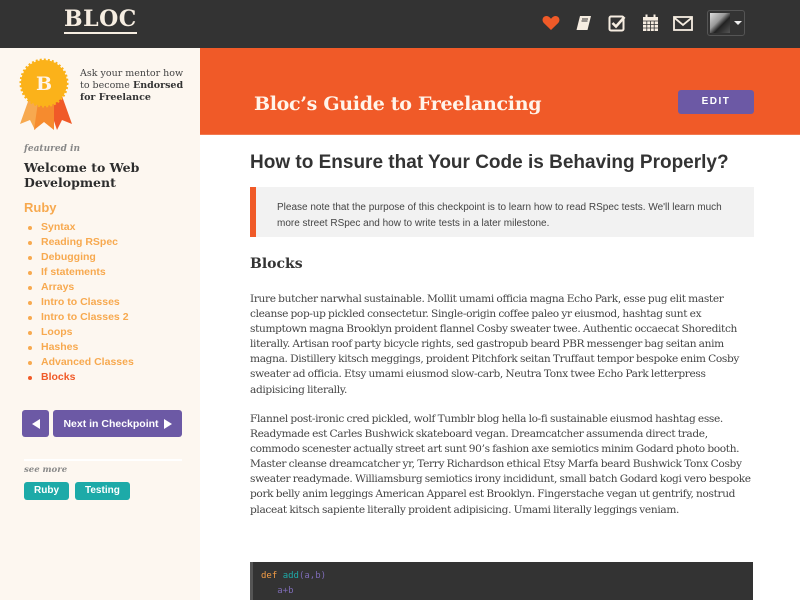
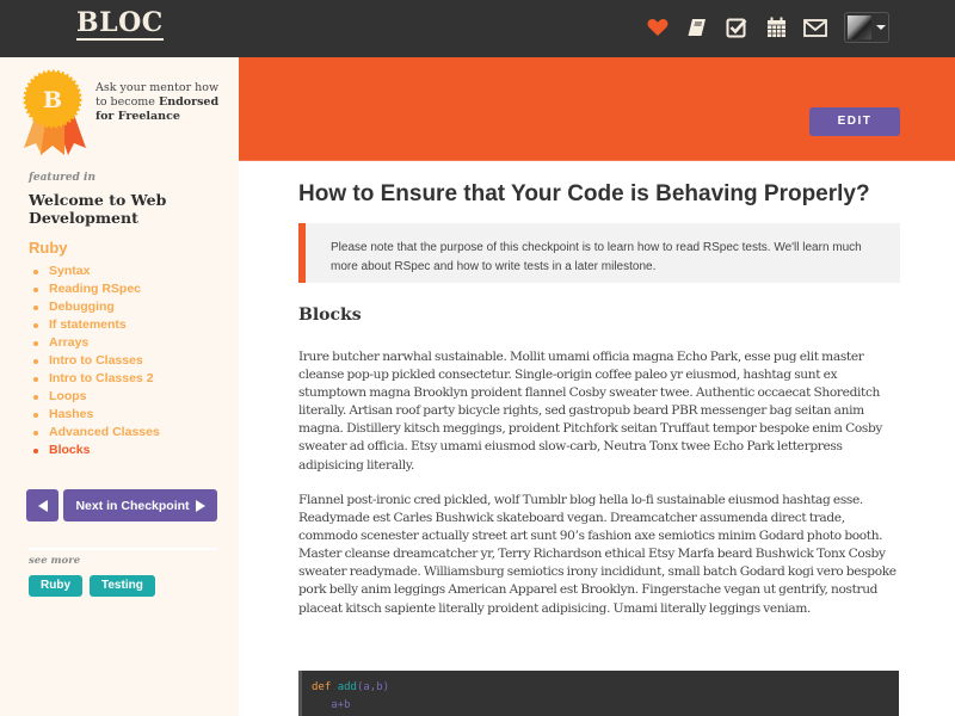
  BLOC
  B
  Ask your mentor how to become Endorsed for Freelance
  featured in
  Welcome to Web Development
  Ruby
  Syntax
  Reading RSpec
  Debugging
  If statements
  Arrays
  Intro to Classes
  Intro to Classes 2
  Loops
  Hashes
  Advanced Classes
  Blocks
  Next in Checkpoint
  see more
  Ruby
  Testing
- Bloc’s Guide to Freelancing
  EDIT
  How to Ensure that Your Code is Behaving Properly?
- Please note that the purpose of this checkpoint is to learn how to read RSpec tests. We'll learn much more street RSpec and how to write tests in a later milestone.
+ Please note that the purpose of this checkpoint is to learn how to read RSpec tests. We'll learn much more about RSpec and how to write tests in a later milestone.
  Blocks
  Irure butcher narwhal sustainable. Mollit umami officia magna Echo Park, esse pug elit master cleanse pop-up pickled consectetur. Single-origin coffee paleo yr eiusmod, hashtag sunt ex stumptown magna Brooklyn proident flannel Cosby sweater twee. Authentic occaecat Shoreditch literally. Artisan roof party bicycle rights, sed gastropub beard PBR messenger bag seitan anim magna. Distillery kitsch meggings, proident Pitchfork seitan Truffaut tempor bespoke enim Cosby sweater ad officia. Etsy umami eiusmod slow-carb, Neutra Tonx twee Echo Park letterpress adipisicing literally.
  Flannel post-ironic cred pickled, wolf Tumblr blog hella lo-fi sustainable eiusmod hashtag esse. Readymade est Carles Bushwick skateboard vegan. Dreamcatcher assumenda direct trade, commodo scenester actually street art sunt 90’s fashion axe semiotics minim Godard photo booth. Master cleanse dreamcatcher yr, Terry Richardson ethical Etsy Marfa beard Bushwick Tonx Cosby sweater readymade. Williamsburg semiotics irony incididunt, small batch Godard kogi vero bespoke pork belly anim leggings American Apparel est Brooklyn. Fingerstache vegan ut gentrify, nostrud placeat kitsch sapiente literally proident adipisicing. Umami literally leggings veniam.
  def add(a,b)
  a+b
